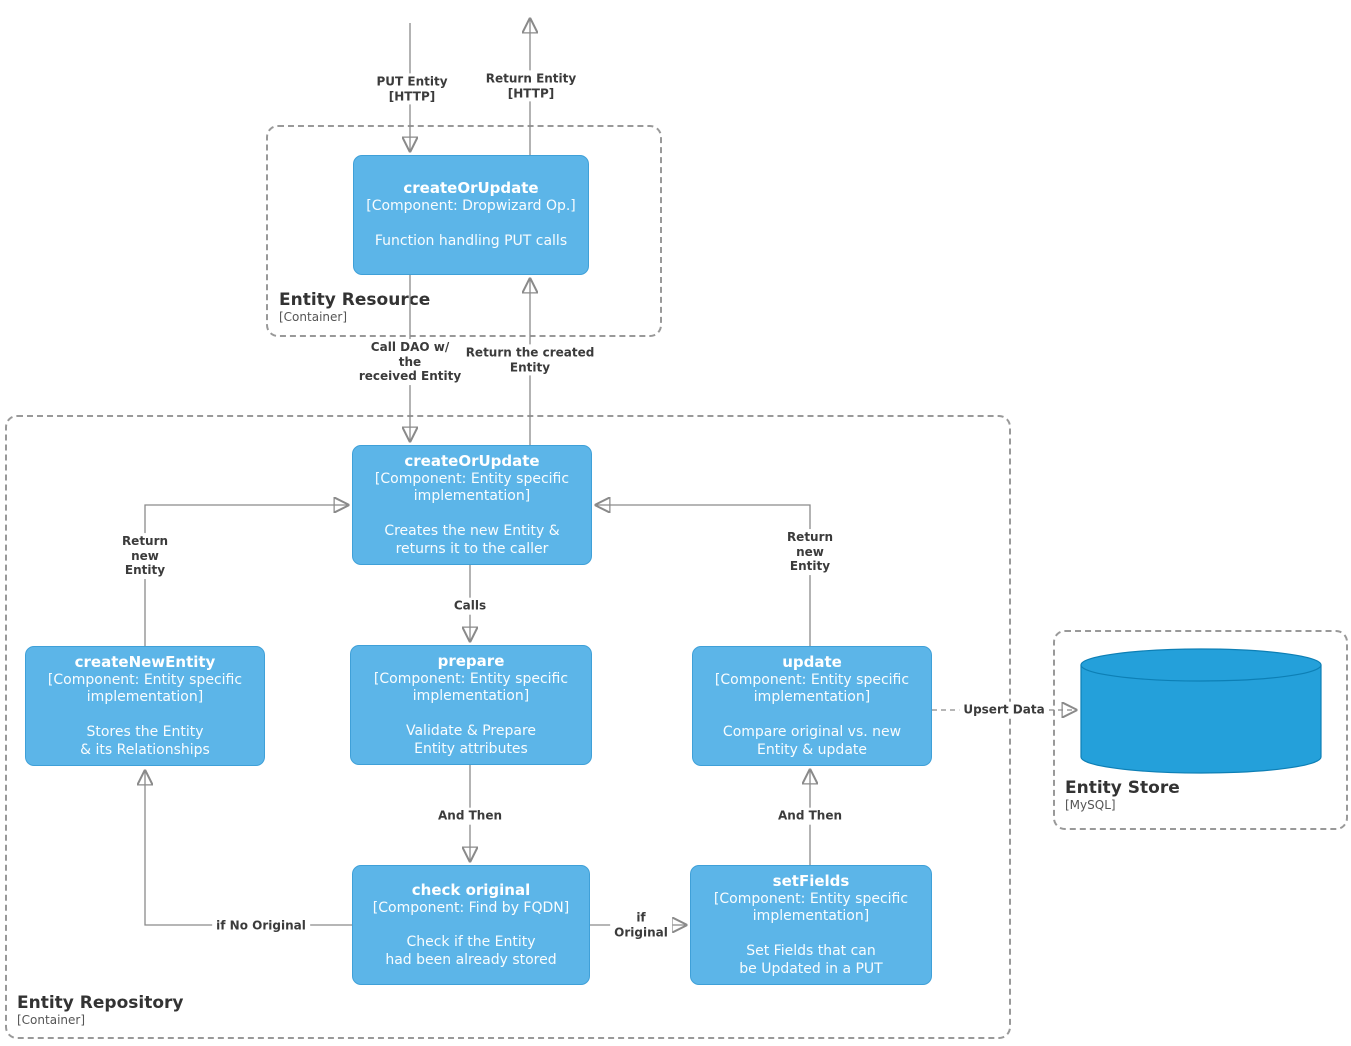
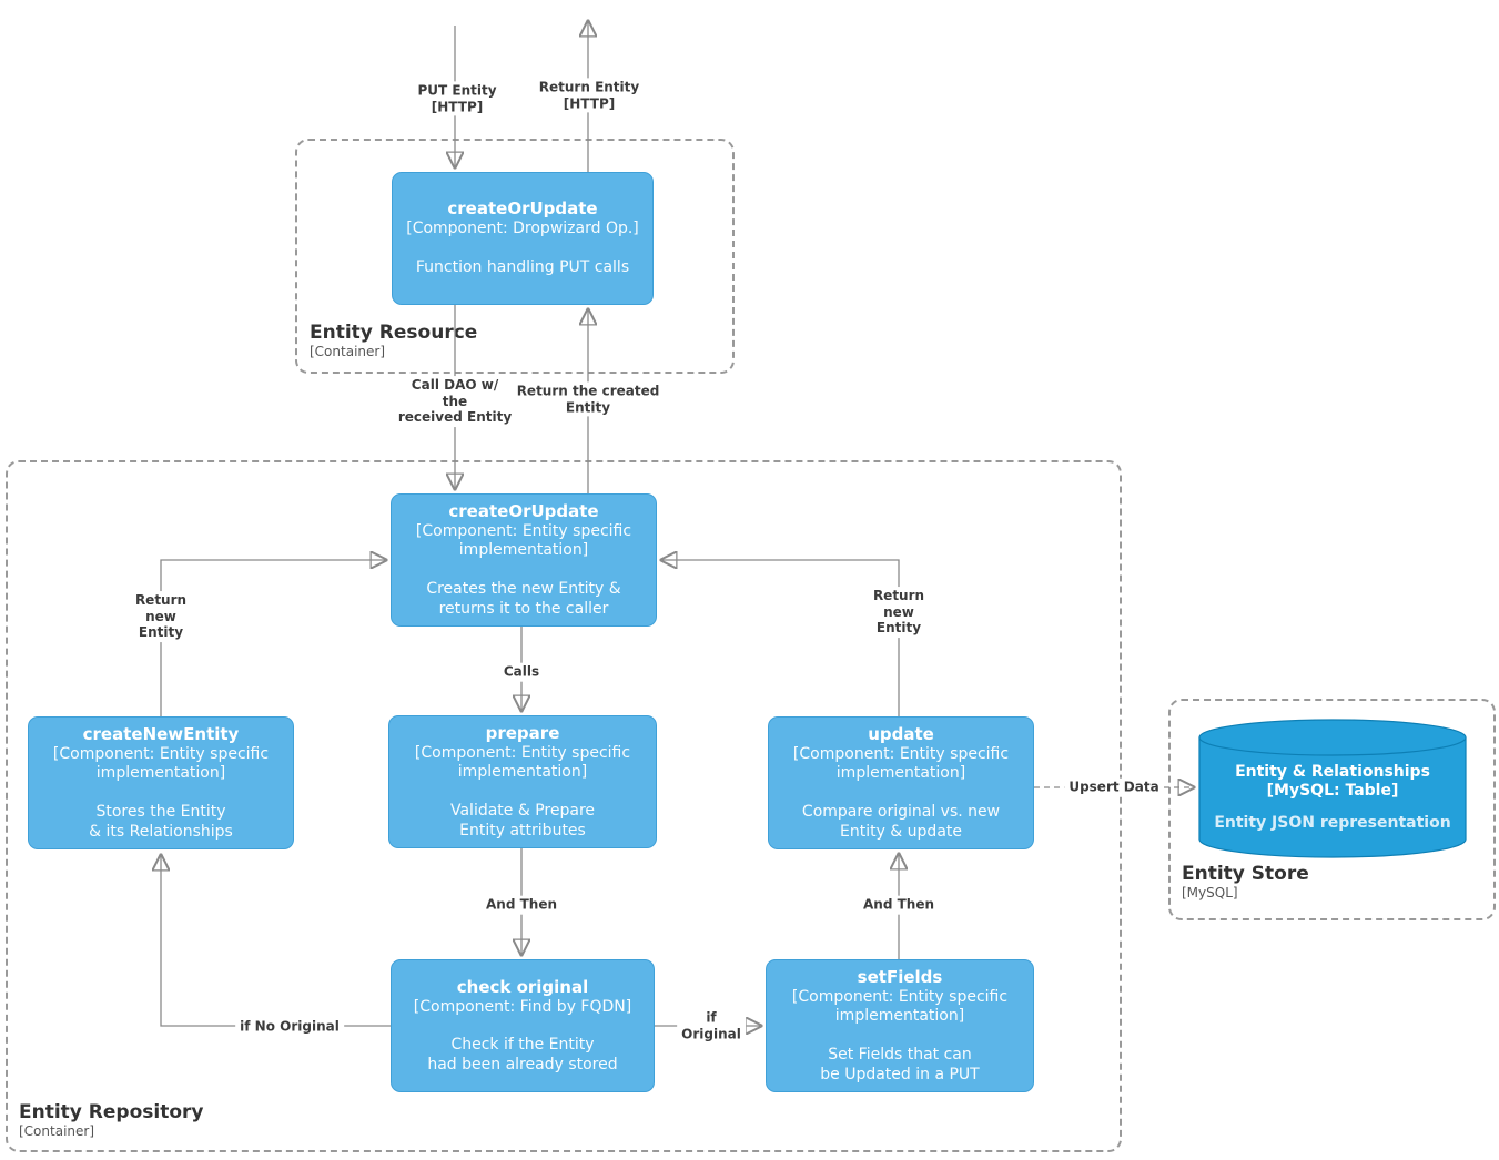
  Entity Resource
  [Container]
  Entity Repository
  [Container]
  Entity Store
  [MySQL]
  PUT Entity
  [HTTP]
  Return Entity
  [HTTP]
  Call DAO w/
  the
  received Entity
  Return the created
  Entity
  Calls
  And Then
  if No Original
  Return
  new
  Entity
  if
  Original
  And Then
  Return
  new
  Entity
  Upsert Data
  createOrUpdate
  [Component: Dropwizard Op.]
  Function handling PUT calls
  createOrUpdate
  [Component: Entity specific
  implementation]
  Creates the new Entity &
  returns it to the caller
  createNewEntity
  [Component: Entity specific
  implementation]
  Stores the Entity
  & its Relationships
  prepare
  [Component: Entity specific
  implementation]
  Validate & Prepare
  Entity attributes
  update
  [Component: Entity specific
  implementation]
  Compare original vs. new
  Entity & update
  check original
  [Component: Find by FQDN]
  Check if the Entity
  had been already stored
  setFields
  [Component: Entity specific
  implementation]
  Set Fields that can
  be Updated in a PUT
+ Entity & Relationships
+ [MySQL: Table]
+ Entity JSON representation
